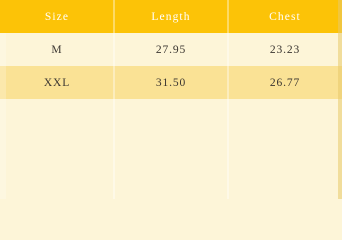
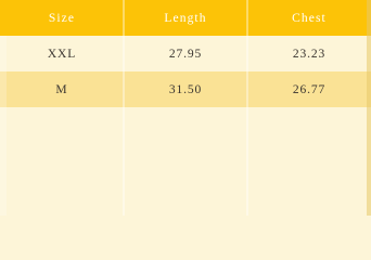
  Size	Length	Chest
- M	27.95	23.23
+ XXL	27.95	23.23
- XXL	31.50	26.77
+ M	31.50	26.77
